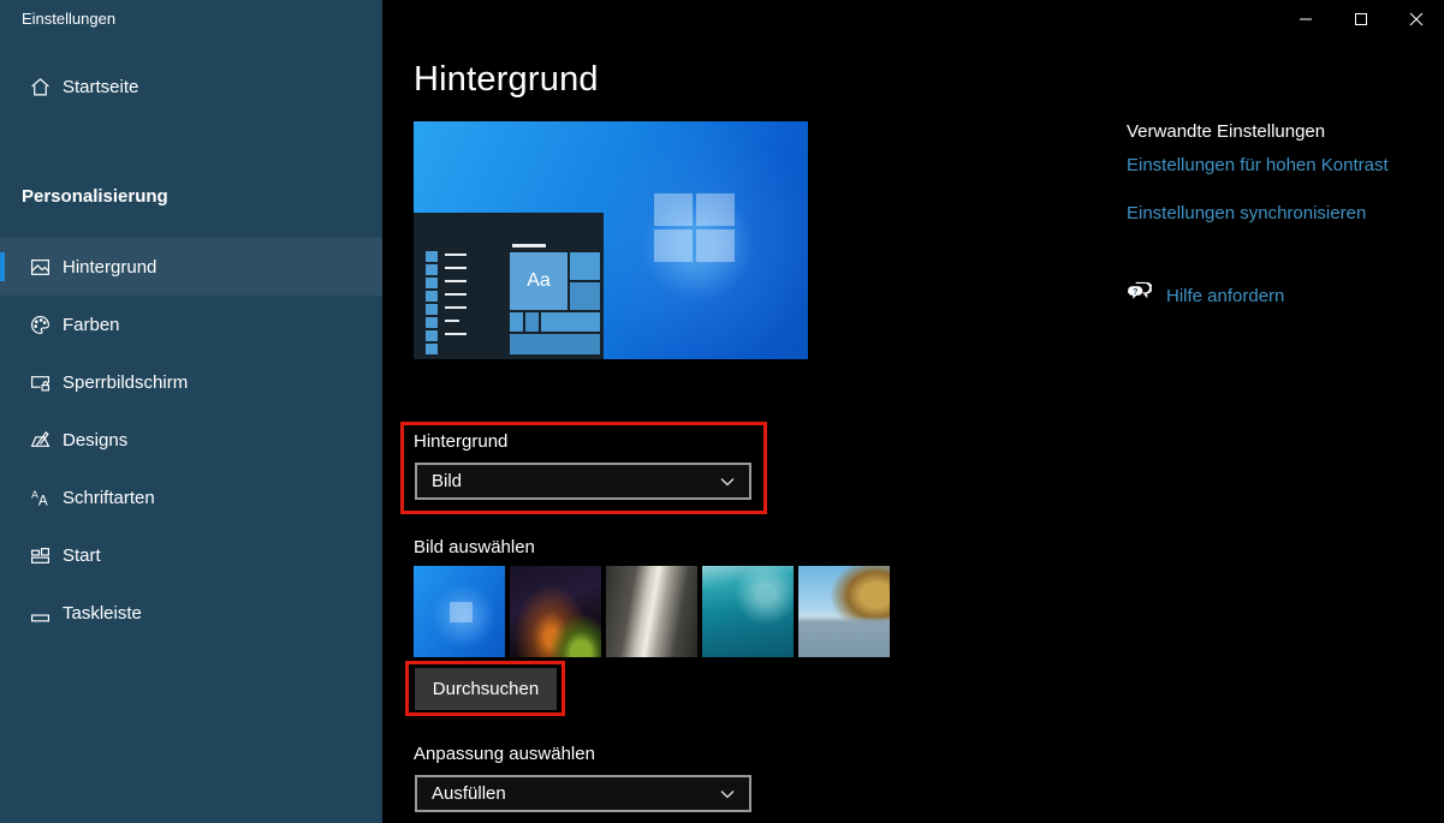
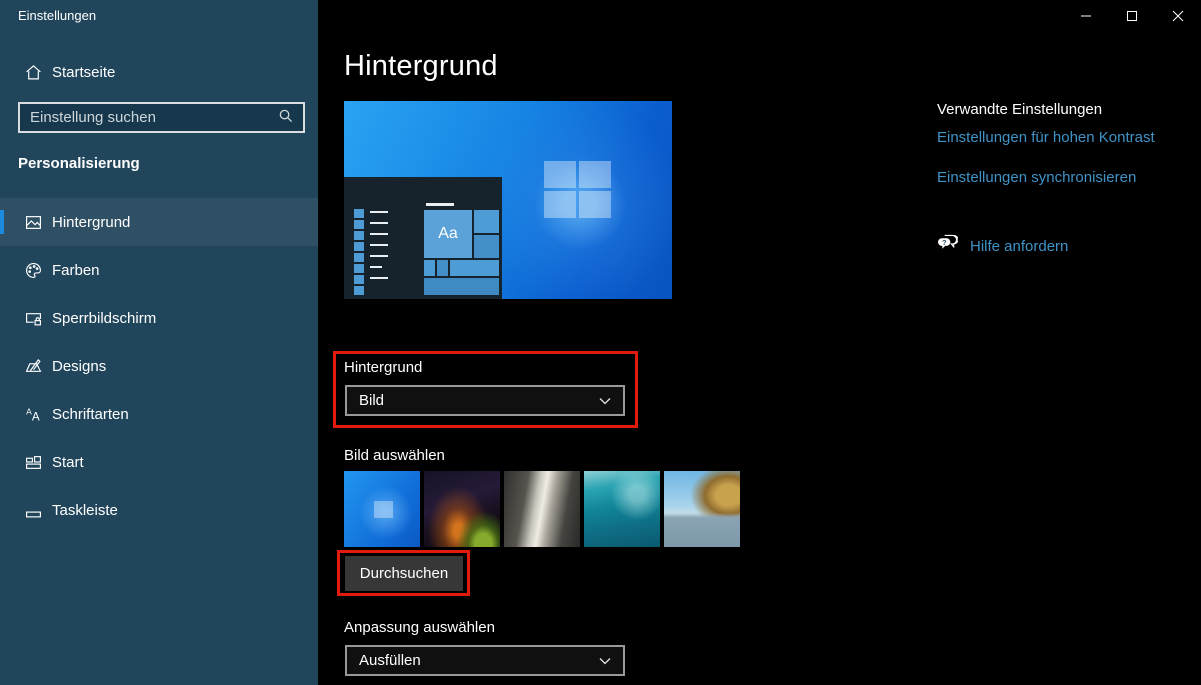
  Einstellungen
  Startseite
+ Einstellung suchen
  Personalisierung
  Hintergrund
  Farben
  Sperrbildschirm
  Designs
  A
  A
  Schriftarten
  Start
  Taskleiste
  Hintergrund
  Aa
  Verwandte Einstellungen
  Einstellungen für hohen Kontrast
  Einstellungen synchronisieren
  ?
  Hilfe anfordern
  Hintergrund
  Bild
  Bild auswählen
  Durchsuchen
  Anpassung auswählen
  Ausfüllen
